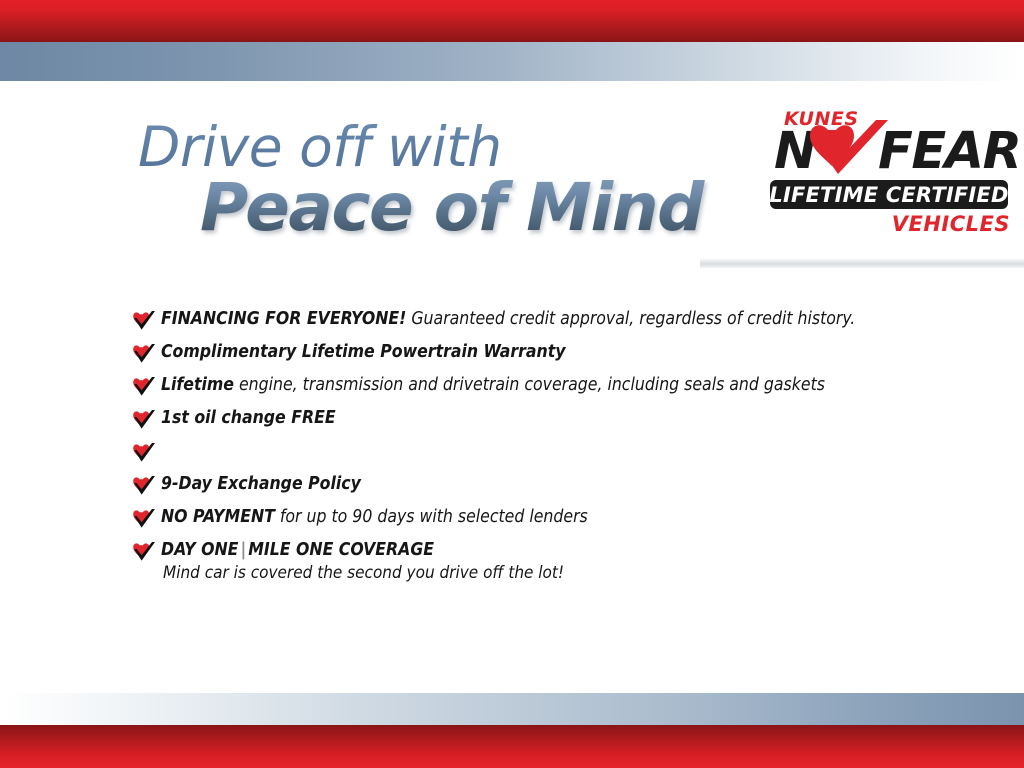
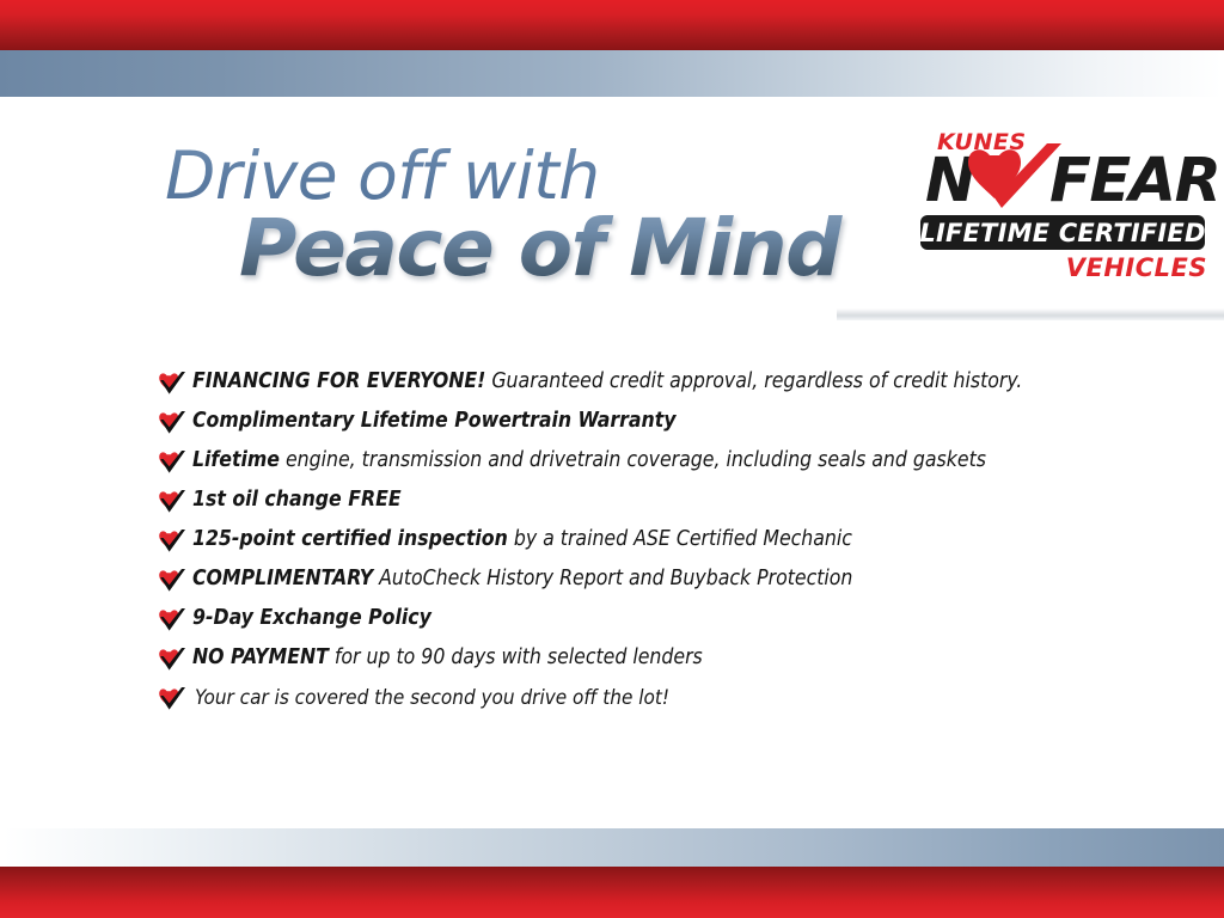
  Drive off with
  Peace of Mind
  KUNES
  N
  FEAR
  LIFETIME CERTIFIED
  VEHICLES
  FINANCING FOR EVERYONE! Guaranteed credit approval, regardless of credit history.
  Complimentary Lifetime Powertrain Warranty
  Lifetime engine, transmission and drivetrain coverage, including seals and gaskets
  1st oil change FREE
+ 125-point certified inspection by a trained ASE Certified Mechanic
+ COMPLIMENTARY AutoCheck History Report and Buyback Protection
  9-Day Exchange Policy
  NO PAYMENT for up to 90 days with selected lenders
- DAY ONE|MILE ONE COVERAGE
- Mind car is covered the second you drive off the lot!
+ Your car is covered the second you drive off the lot!
